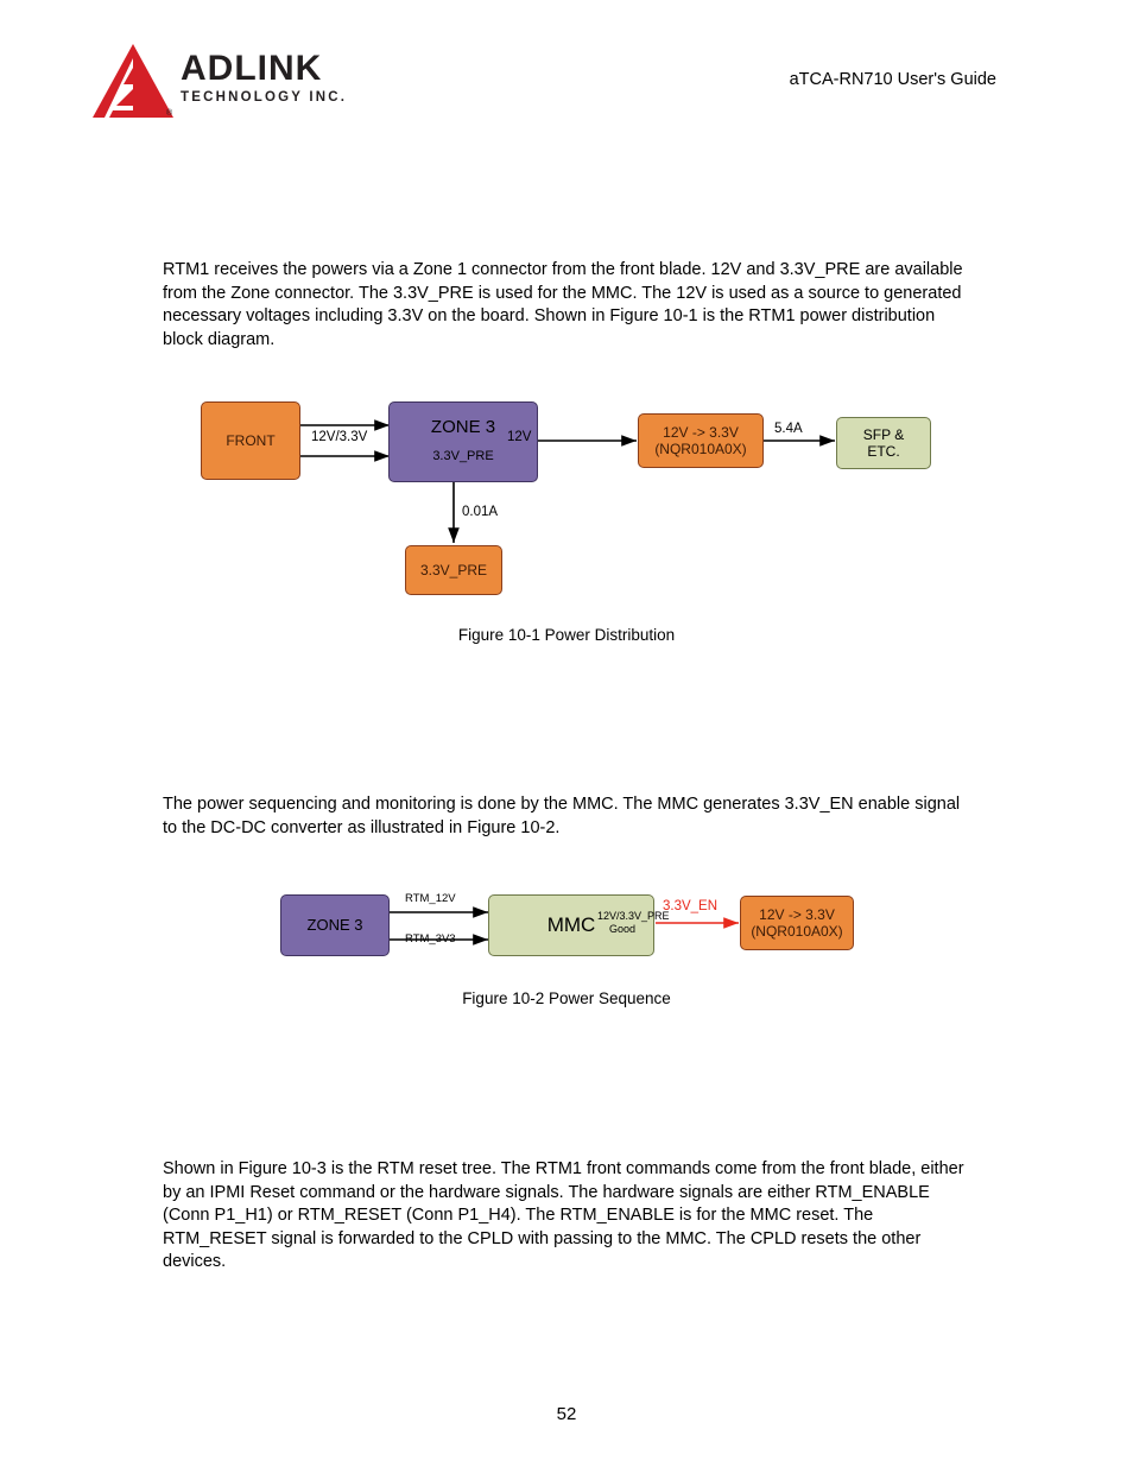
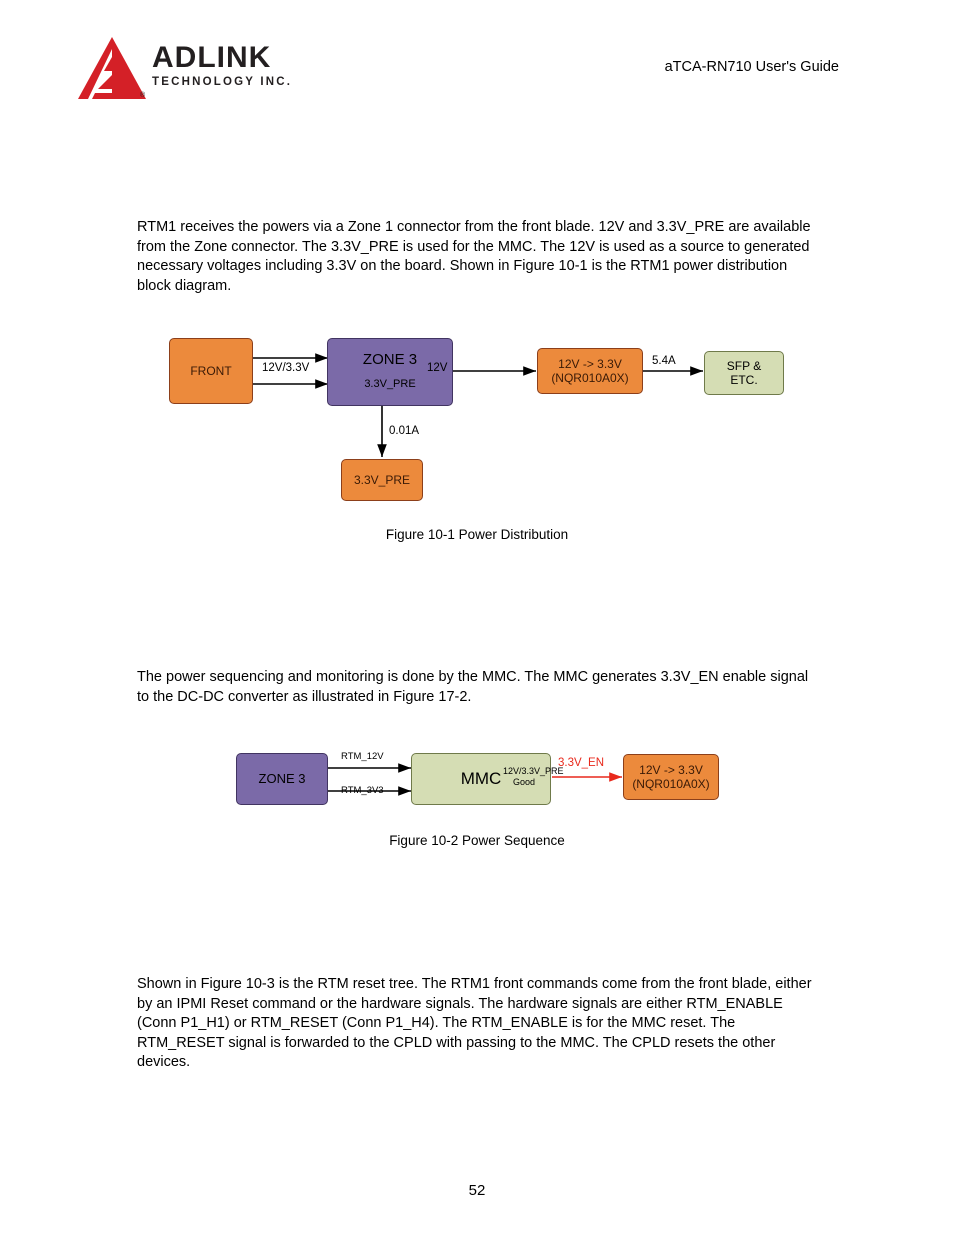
  ADLINK
  TECHNOLOGY INC.
  aTCA-RN710 User's Guide
  RTM1 receives the powers via a Zone 1 connector from the front blade. 12V and 3.3V_PRE are available from the Zone connector. The 3.3V_PRE is used for the MMC. The 12V is used as a source to generated necessary voltages including 3.3V on the board. Shown in Figure 10-1 is the RTM1 power distribution block diagram.
  FRONT
  ZONE 3
  3.3V_PRE
  12V -> 3.3V
  (NQR010A0X)
  SFP &
  ETC.
  3.3V_PRE
  12V/3.3V
  12V
  5.4A
  0.01A
  Figure 10-1 Power Distribution
- The power sequencing and monitoring is done by the MMC. The MMC generates 3.3V_EN enable signal to the DC-DC converter as illustrated in Figure 10-2.
+ The power sequencing and monitoring is done by the MMC. The MMC generates 3.3V_EN enable signal to the DC-DC converter as illustrated in Figure 17-2.
  ZONE 3
  MMC
  12V/3.3V_PRE
  Good
  12V -> 3.3V
  (NQR010A0X)
  RTM_12V
  RTM_3V3
  3.3V_EN
  Figure 10-2 Power Sequence
  Shown in Figure 10-3 is the RTM reset tree. The RTM1 front commands come from the front blade, either by an IPMI Reset command or the hardware signals. The hardware signals are either RTM_ENABLE (Conn P1_H1) or RTM_RESET (Conn P1_H4). The RTM_ENABLE is for the MMC reset. The RTM_RESET signal is forwarded to the CPLD with passing to the MMC. The CPLD resets the other devices.
  52
